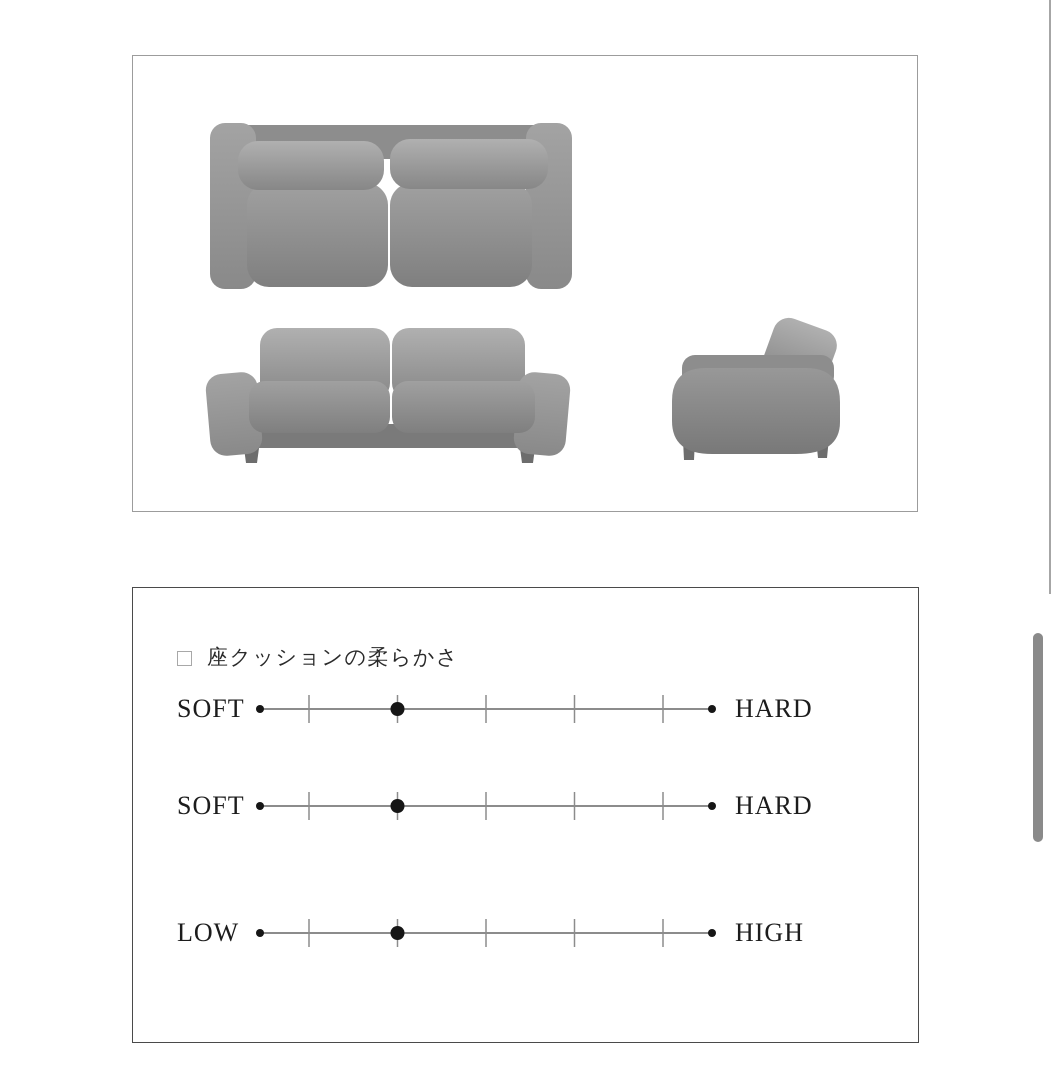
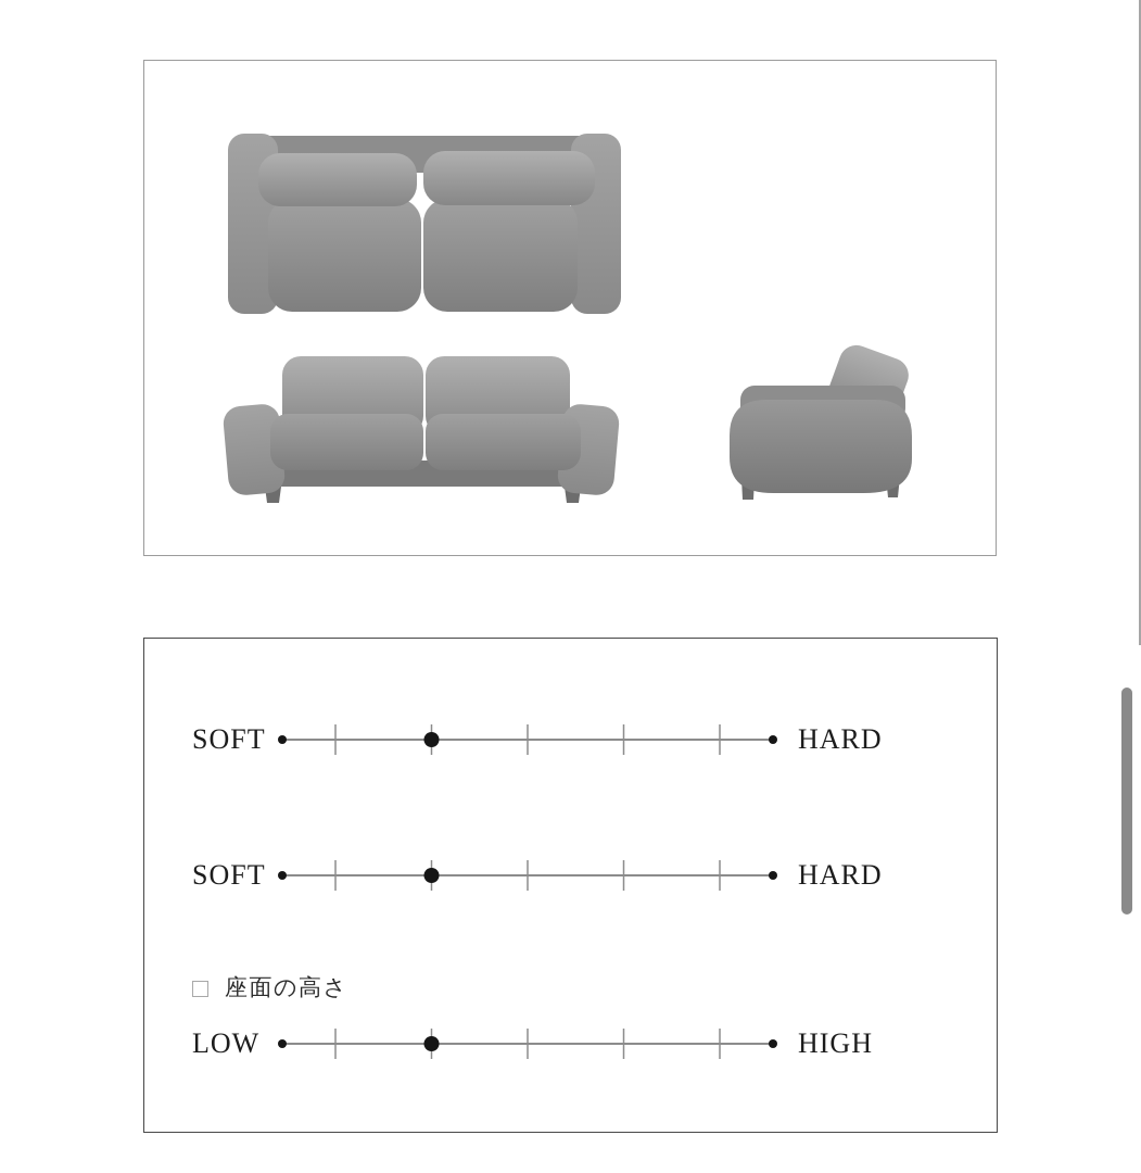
- 座クッションの柔らかさ
  SOFT
  HARD
  SOFT
  HARD
+ 座面の高さ
  LOW
  HIGH
